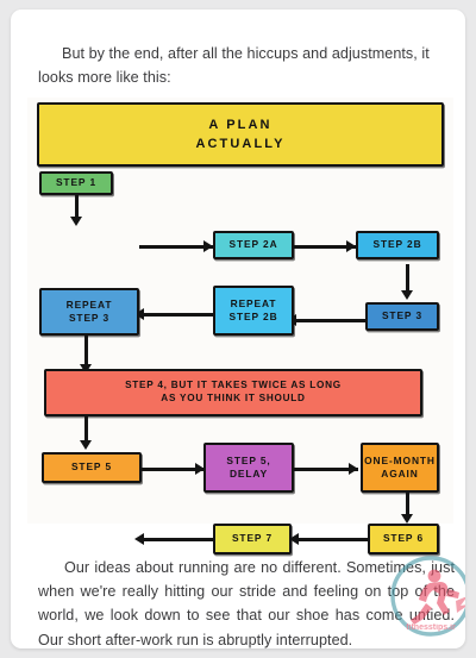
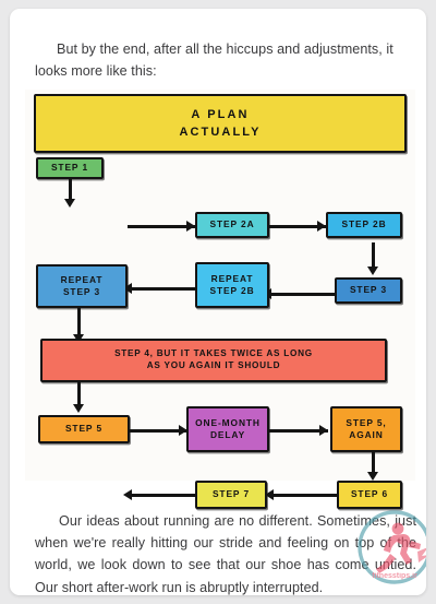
  But by the end, after all the hiccups and adjustments, it looks more like this:
  A PLAN
  ACTUALLY
  STEP 1
  STEP 2A
  STEP 2B
  REPEAT
  STEP 3
  REPEAT
  STEP 2B
  STEP 3
  STEP 4, BUT IT TAKES TWICE AS LONG
- AS YOU THINK IT SHOULD
+ AS YOU AGAIN IT SHOULD
  STEP 5
- STEP 5,
+ ONE-MONTH
  DELAY
- ONE-MONTH
+ STEP 5,
  AGAIN
  STEP 7
  STEP 6
  Our ideas about running are no different. Sometimes, just when we're really hitting our stride and feeling on top of the world, we look down to see that our shoe has come untied. Our short after-work run is abruptly interrupted.
